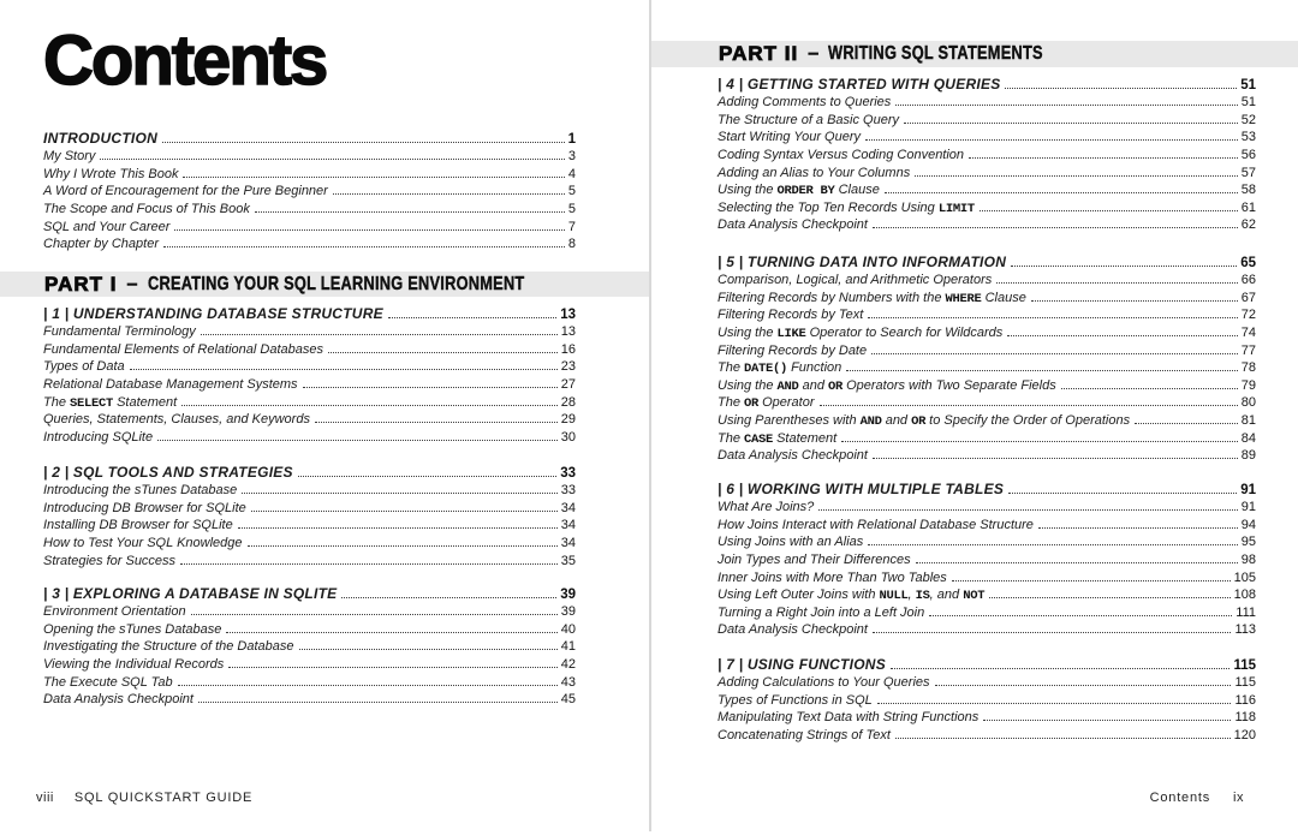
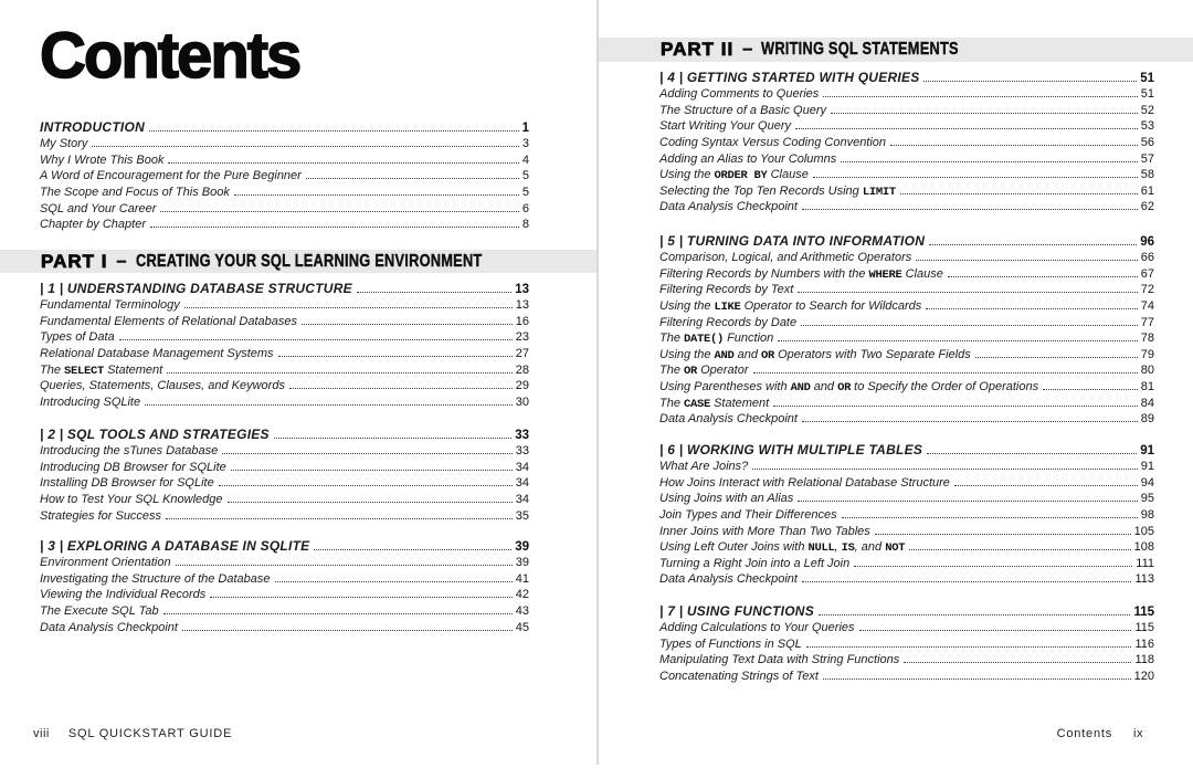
  Contents
  INTRODUCTION
  1
  My Story
  3
  Why I Wrote This Book
  4
  A Word of Encouragement for the Pure Beginner
  5
  The Scope and Focus of This Book
  5
  SQL and Your Career
- 7
+ 6
  Chapter by Chapter
  8
  PART I
  –
  CREATING YOUR SQL LEARNING ENVIRONMENT
  | 1 | UNDERSTANDING DATABASE STRUCTURE
  13
  Fundamental Terminology
  13
  Fundamental Elements of Relational Databases
  16
  Types of Data
  23
  Relational Database Management Systems
  27
  The SELECT Statement
  28
  Queries, Statements, Clauses, and Keywords
  29
  Introducing SQLite
  30
  | 2 | SQL TOOLS AND STRATEGIES
  33
  Introducing the sTunes Database
  33
  Introducing DB Browser for SQLite
  34
  Installing DB Browser for SQLite
  34
  How to Test Your SQL Knowledge
  34
  Strategies for Success
  35
  | 3 | EXPLORING A DATABASE IN SQLITE
  39
  Environment Orientation
  39
- Opening the sTunes Database
- 40
  Investigating the Structure of the Database
  41
  Viewing the Individual Records
  42
  The Execute SQL Tab
  43
  Data Analysis Checkpoint
  45
  viii
  SQL QUICKSTART GUIDE
  PART II
  –
  WRITING SQL STATEMENTS
  | 4 | GETTING STARTED WITH QUERIES
  51
  Adding Comments to Queries
  51
  The Structure of a Basic Query
  52
  Start Writing Your Query
  53
  Coding Syntax Versus Coding Convention
  56
  Adding an Alias to Your Columns
  57
  Using the ORDER BY Clause
  58
  Selecting the Top Ten Records Using LIMIT
  61
  Data Analysis Checkpoint
  62
  | 5 | TURNING DATA INTO INFORMATION
- 65
+ 96
  Comparison, Logical, and Arithmetic Operators
  66
  Filtering Records by Numbers with the WHERE Clause
  67
  Filtering Records by Text
  72
  Using the LIKE Operator to Search for Wildcards
  74
  Filtering Records by Date
  77
  The DATE() Function
  78
  Using the AND and OR Operators with Two Separate Fields
  79
  The OR Operator
  80
  Using Parentheses with AND and OR to Specify the Order of Operations
  81
  The CASE Statement
  84
  Data Analysis Checkpoint
  89
  | 6 | WORKING WITH MULTIPLE TABLES
  91
  What Are Joins?
  91
  How Joins Interact with Relational Database Structure
  94
  Using Joins with an Alias
  95
  Join Types and Their Differences
  98
  Inner Joins with More Than Two Tables
  105
  Using Left Outer Joins with NULL, IS, and NOT
  108
  Turning a Right Join into a Left Join
  111
  Data Analysis Checkpoint
  113
  | 7 | USING FUNCTIONS
  115
  Adding Calculations to Your Queries
  115
  Types of Functions in SQL
  116
  Manipulating Text Data with String Functions
  118
  Concatenating Strings of Text
  120
  Contents
  ix
